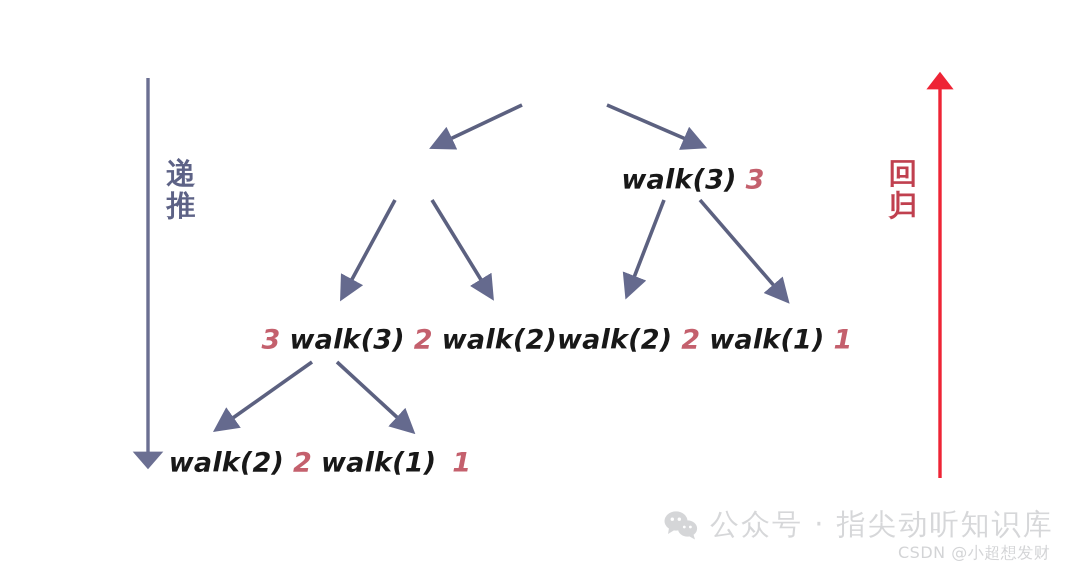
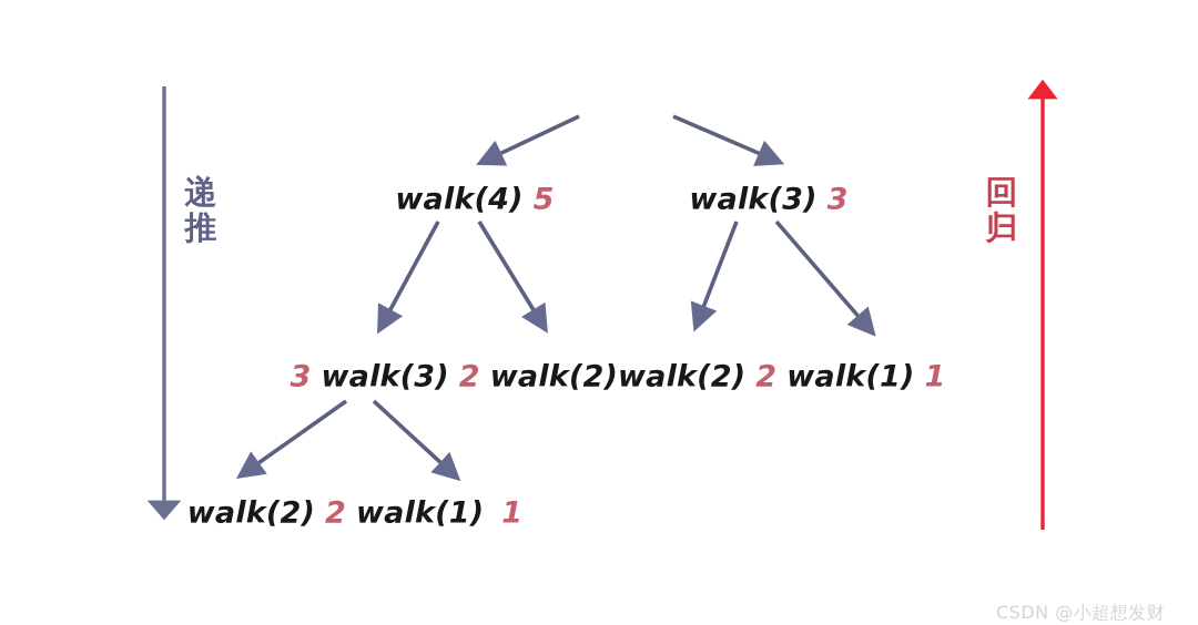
+ walk(4) 5
  walk(3) 3
  3 walk(3) 2 walk(2)walk(2) 2 walk(1) 1
  walk(2) 2 walk(1) 1
  递推
  回归
- 公众号 · 指尖动听知识库
  CSDN @小超想发财
